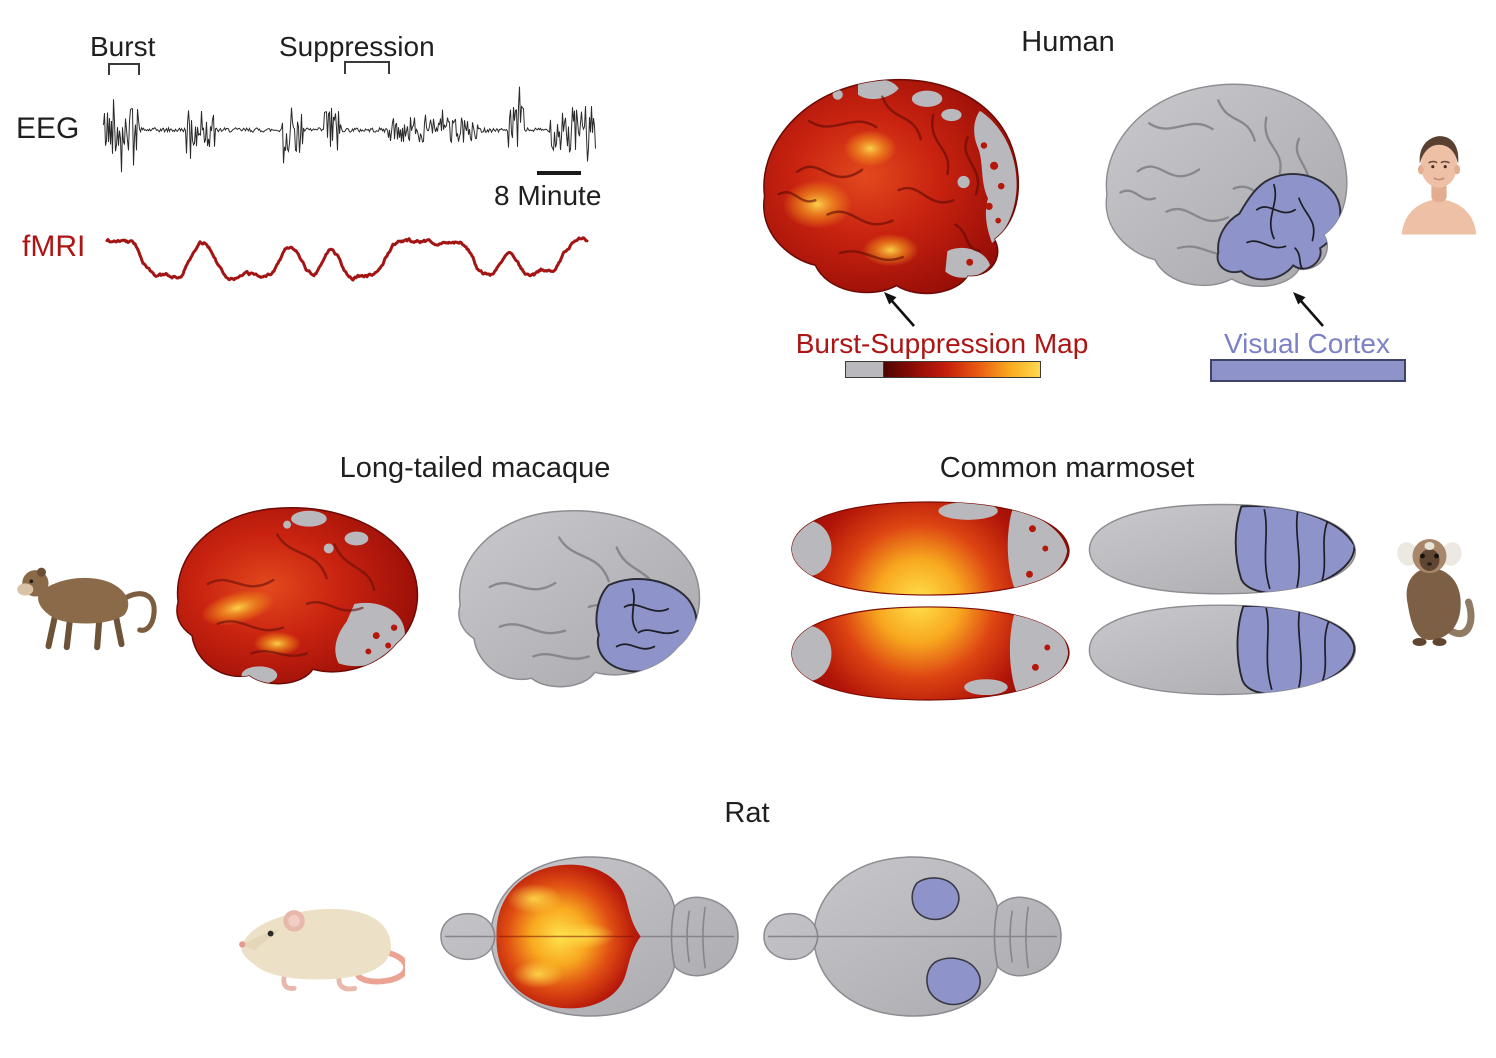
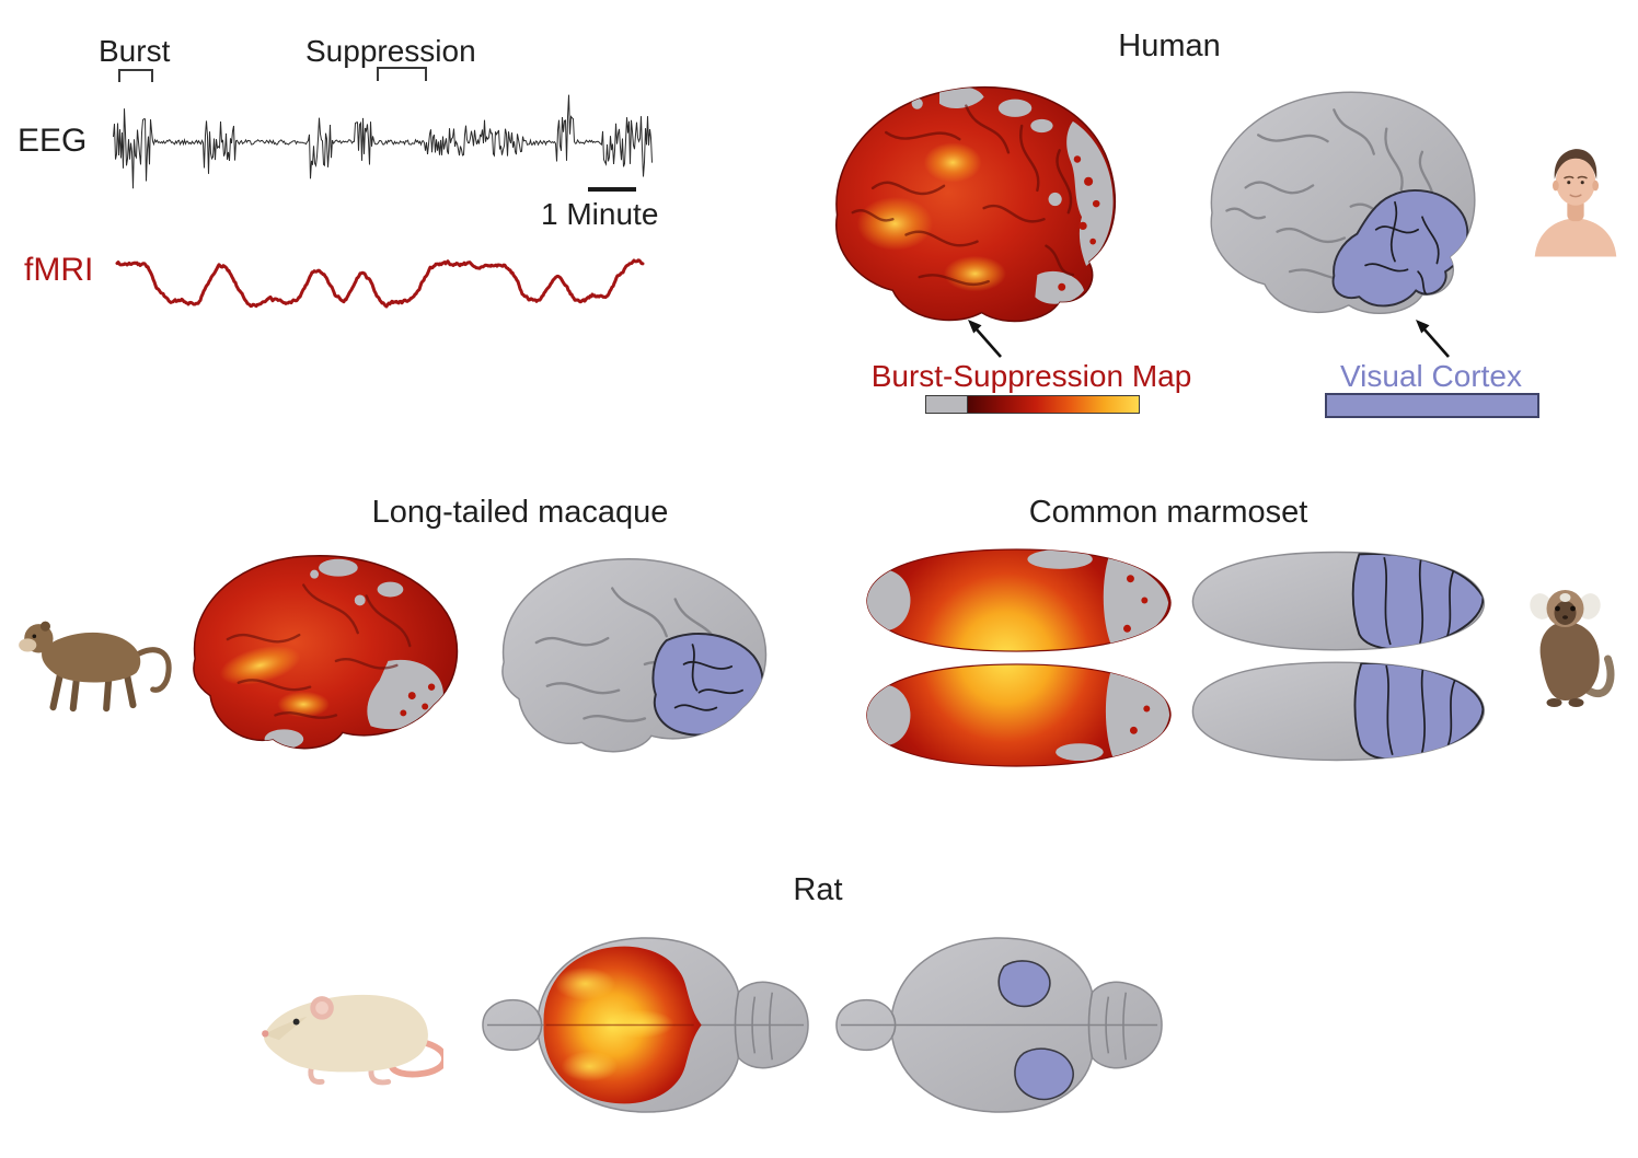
  Burst
  Suppression
  EEG
- 8 Minute
+ 1 Minute
  fMRI
  Human
  Burst-Suppression Map
  Visual Cortex
  Long-tailed macaque
  Common marmoset
  Rat
